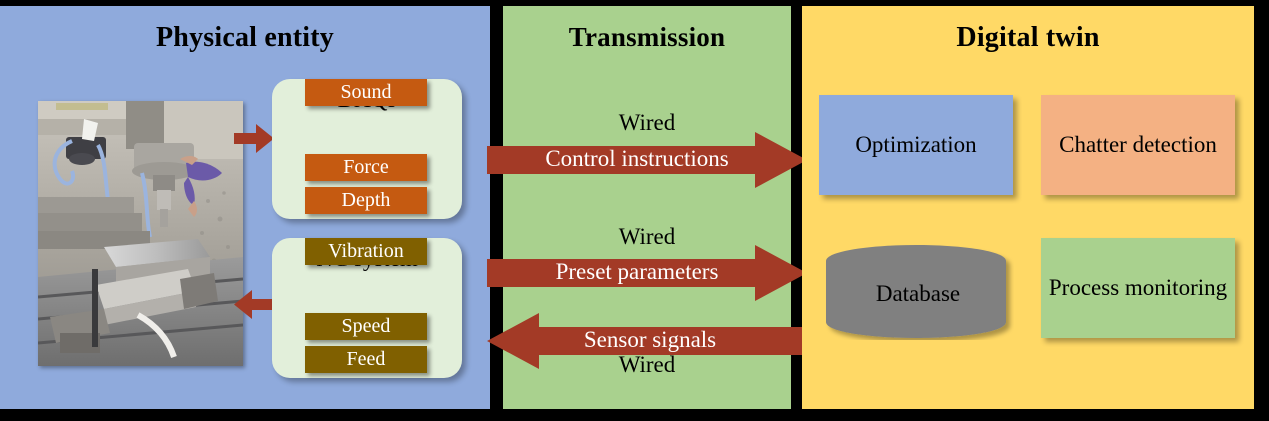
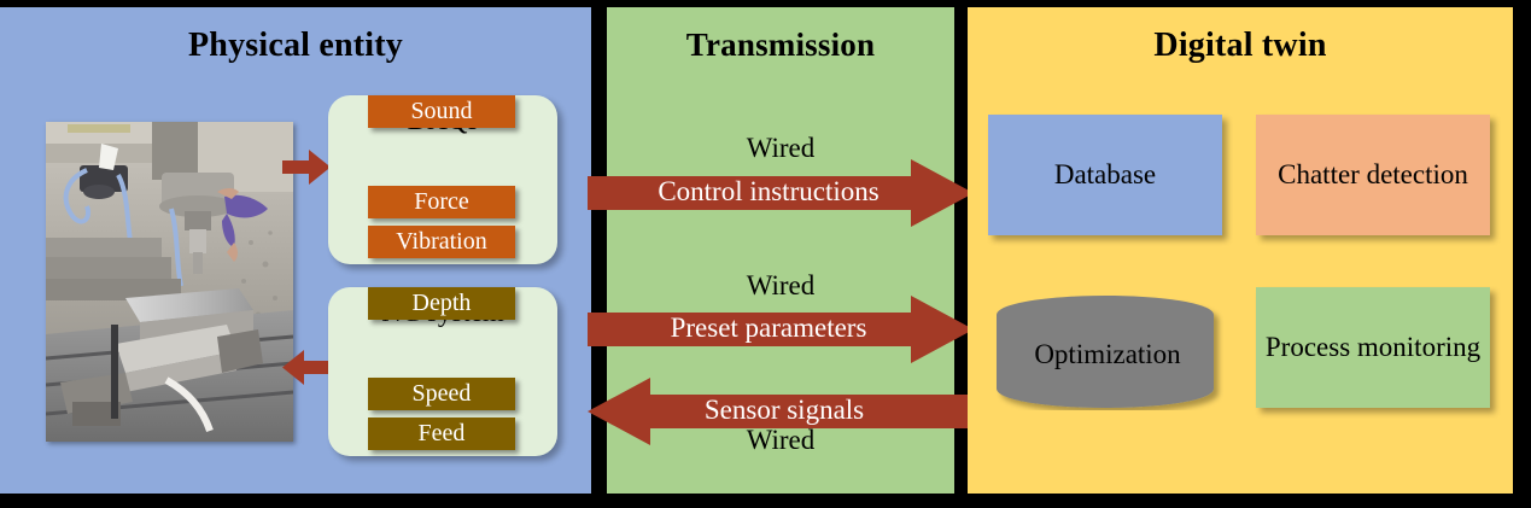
  Physical entity
  Force
- Depth
+ Vibration
  Sound
  Speed
  Feed
- Vibration
+ Depth
  Transmission
  Wired
  Wired
  Wired
  Control instructions
  Preset parameters
  Sensor signals
  Digital twin
- Optimization
+ Database
  Chatter detection
- Database
+ Optimization
  Process monitoring
